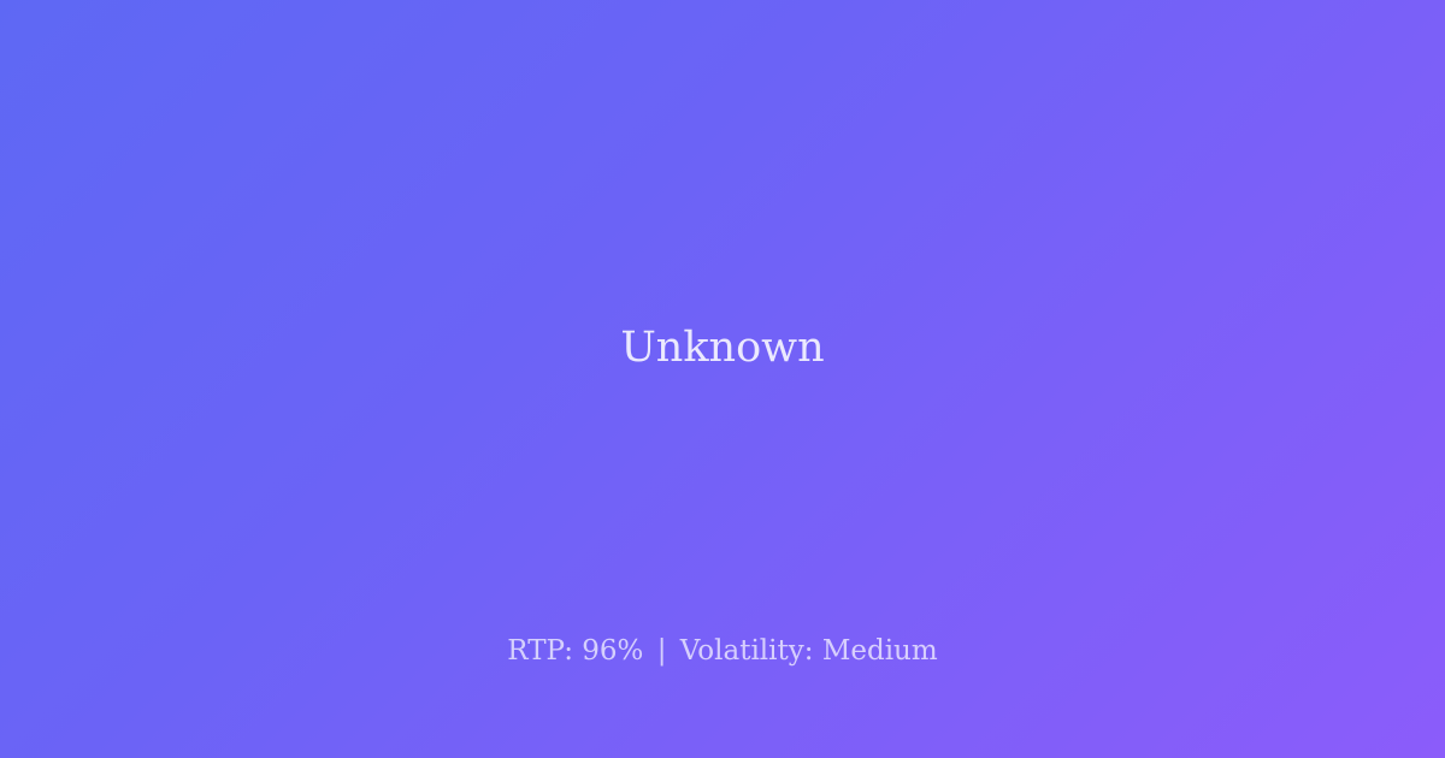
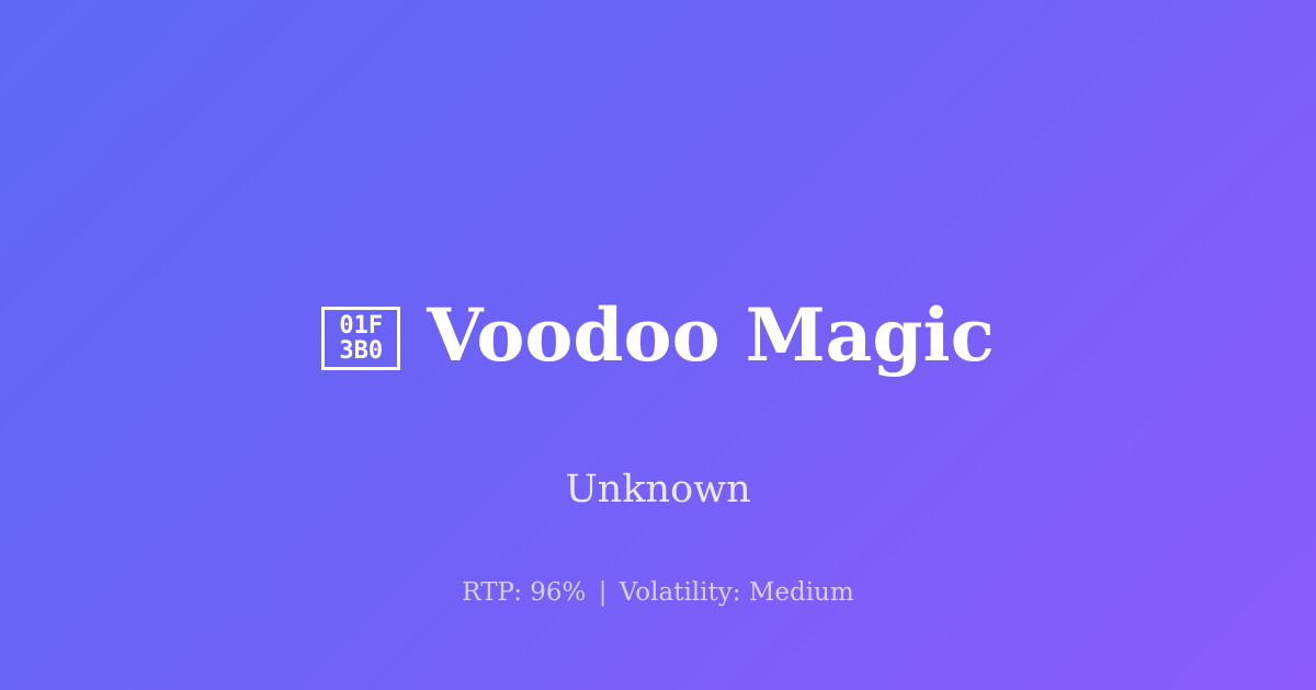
+ 01F
+ 3B0
+ Voodoo Magic
  Unknown
  RTP: 96% | Volatility: Medium
